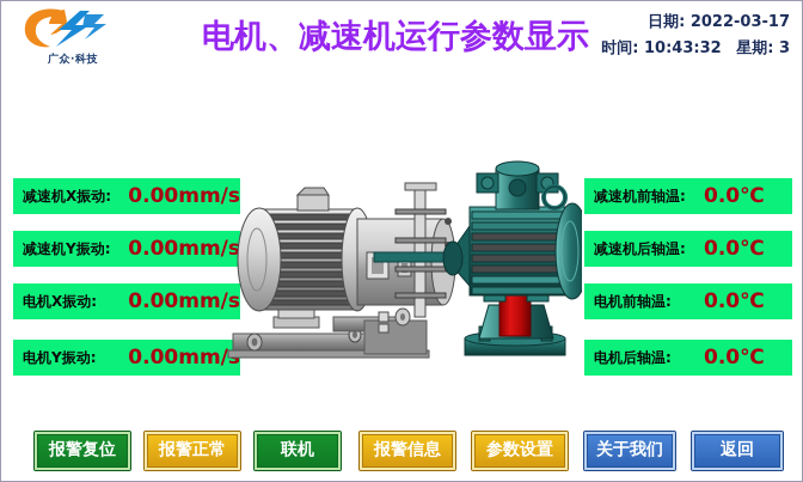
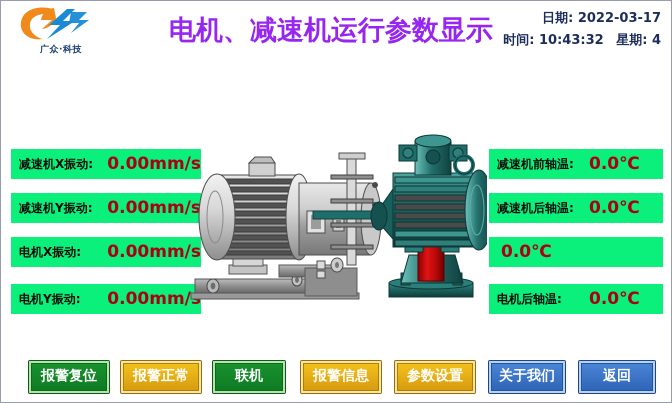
  广众·科技
  电机、减速机运行参数显示
  日期: 2022-03-17
- 时间: 10:43:32 星期: 3
+ 时间: 10:43:32 星期: 4
  减速机X振动:
  0.00mm/s
  减速机Y振动:
  0.00mm/s
  电机X振动:
  0.00mm/s
  电机Y振动:
  0.00mm/
  减速机前轴温:
  0.0℃
  减速机后轴温:
  0.0℃
- 电机前轴温:
  0.0℃
  电机后轴温:
  0.0℃
  报警复位
  报警正常
  联机
  报警信息
  参数设置
  关于我们
  返回
